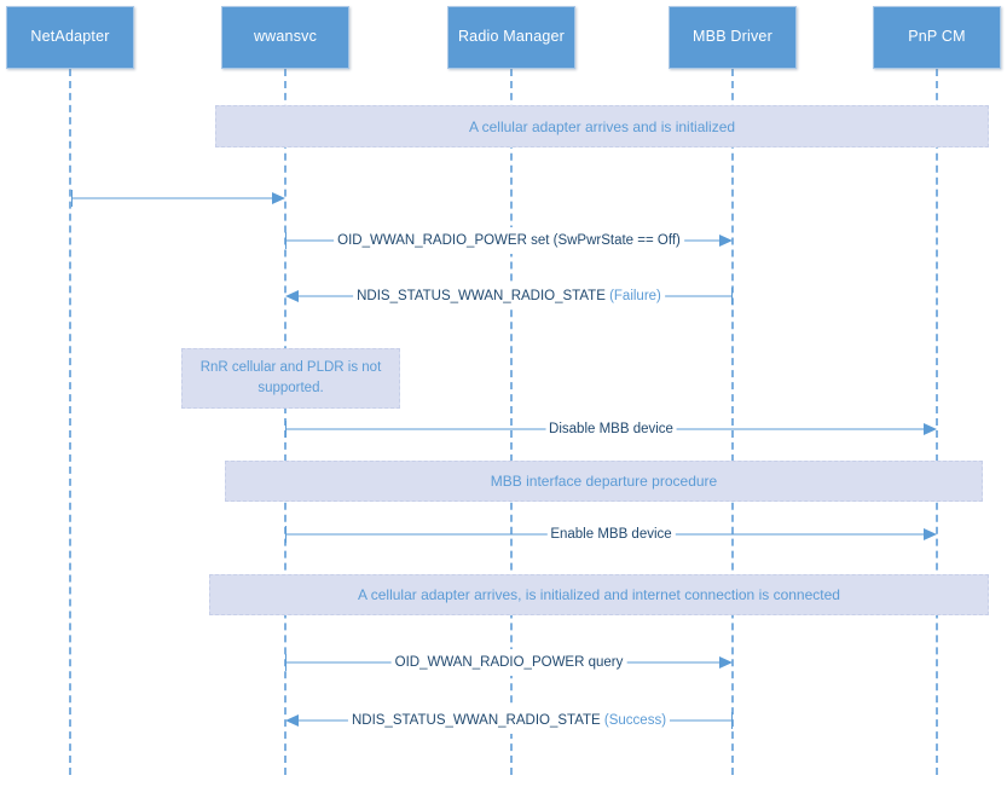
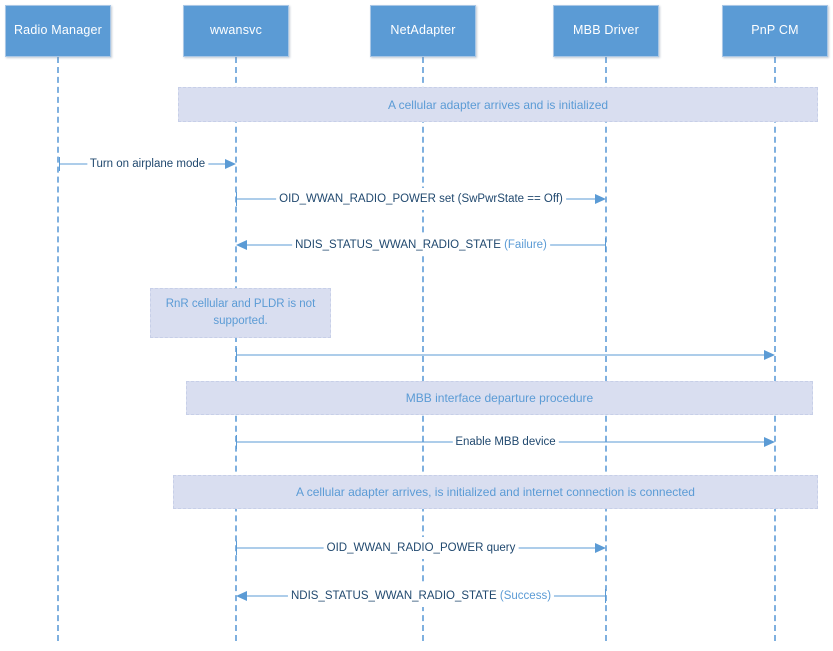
- NetAdapter
+ Radio Manager
  wwansvc
- Radio Manager
+ NetAdapter
  MBB Driver
  PnP CM
  A cellular adapter arrives and is initialized
  MBB interface departure procedure
  A cellular adapter arrives, is initialized and internet connection is connected
  RnR cellular and PLDR is not supported.
+ Turn on airplane mode
  OID_WWAN_RADIO_POWER set (SwPwrState == Off)
  NDIS_STATUS_WWAN_RADIO_STATE (Failure)
- Disable MBB device
  Enable MBB device
  OID_WWAN_RADIO_POWER query
  NDIS_STATUS_WWAN_RADIO_STATE (Success)
